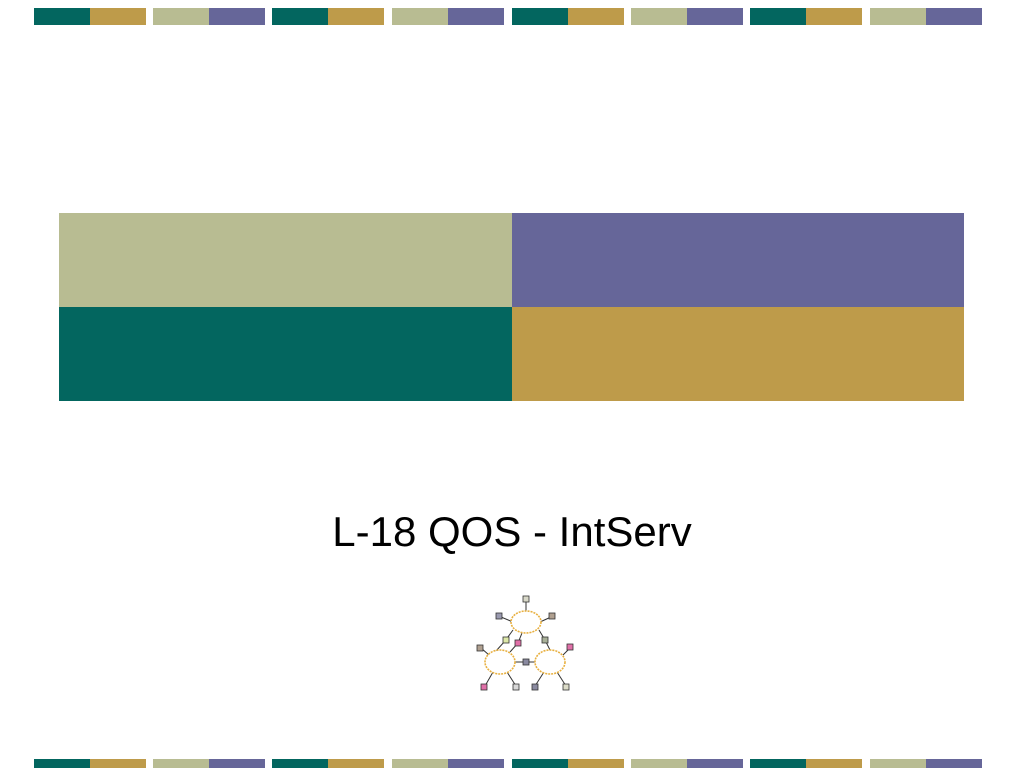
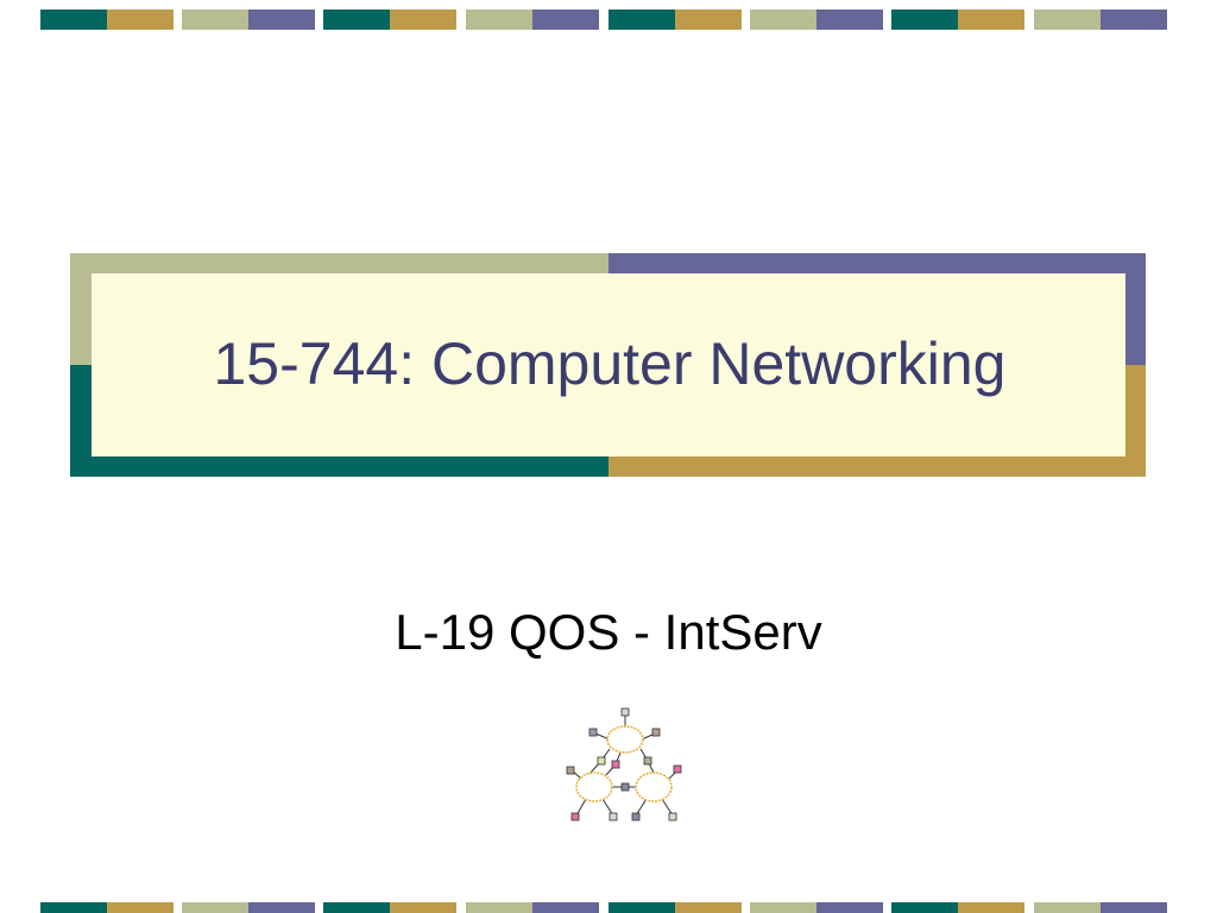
+ 15-744: Computer Networking
- L-18 QOS - IntServ
+ L-19 QOS - IntServ
